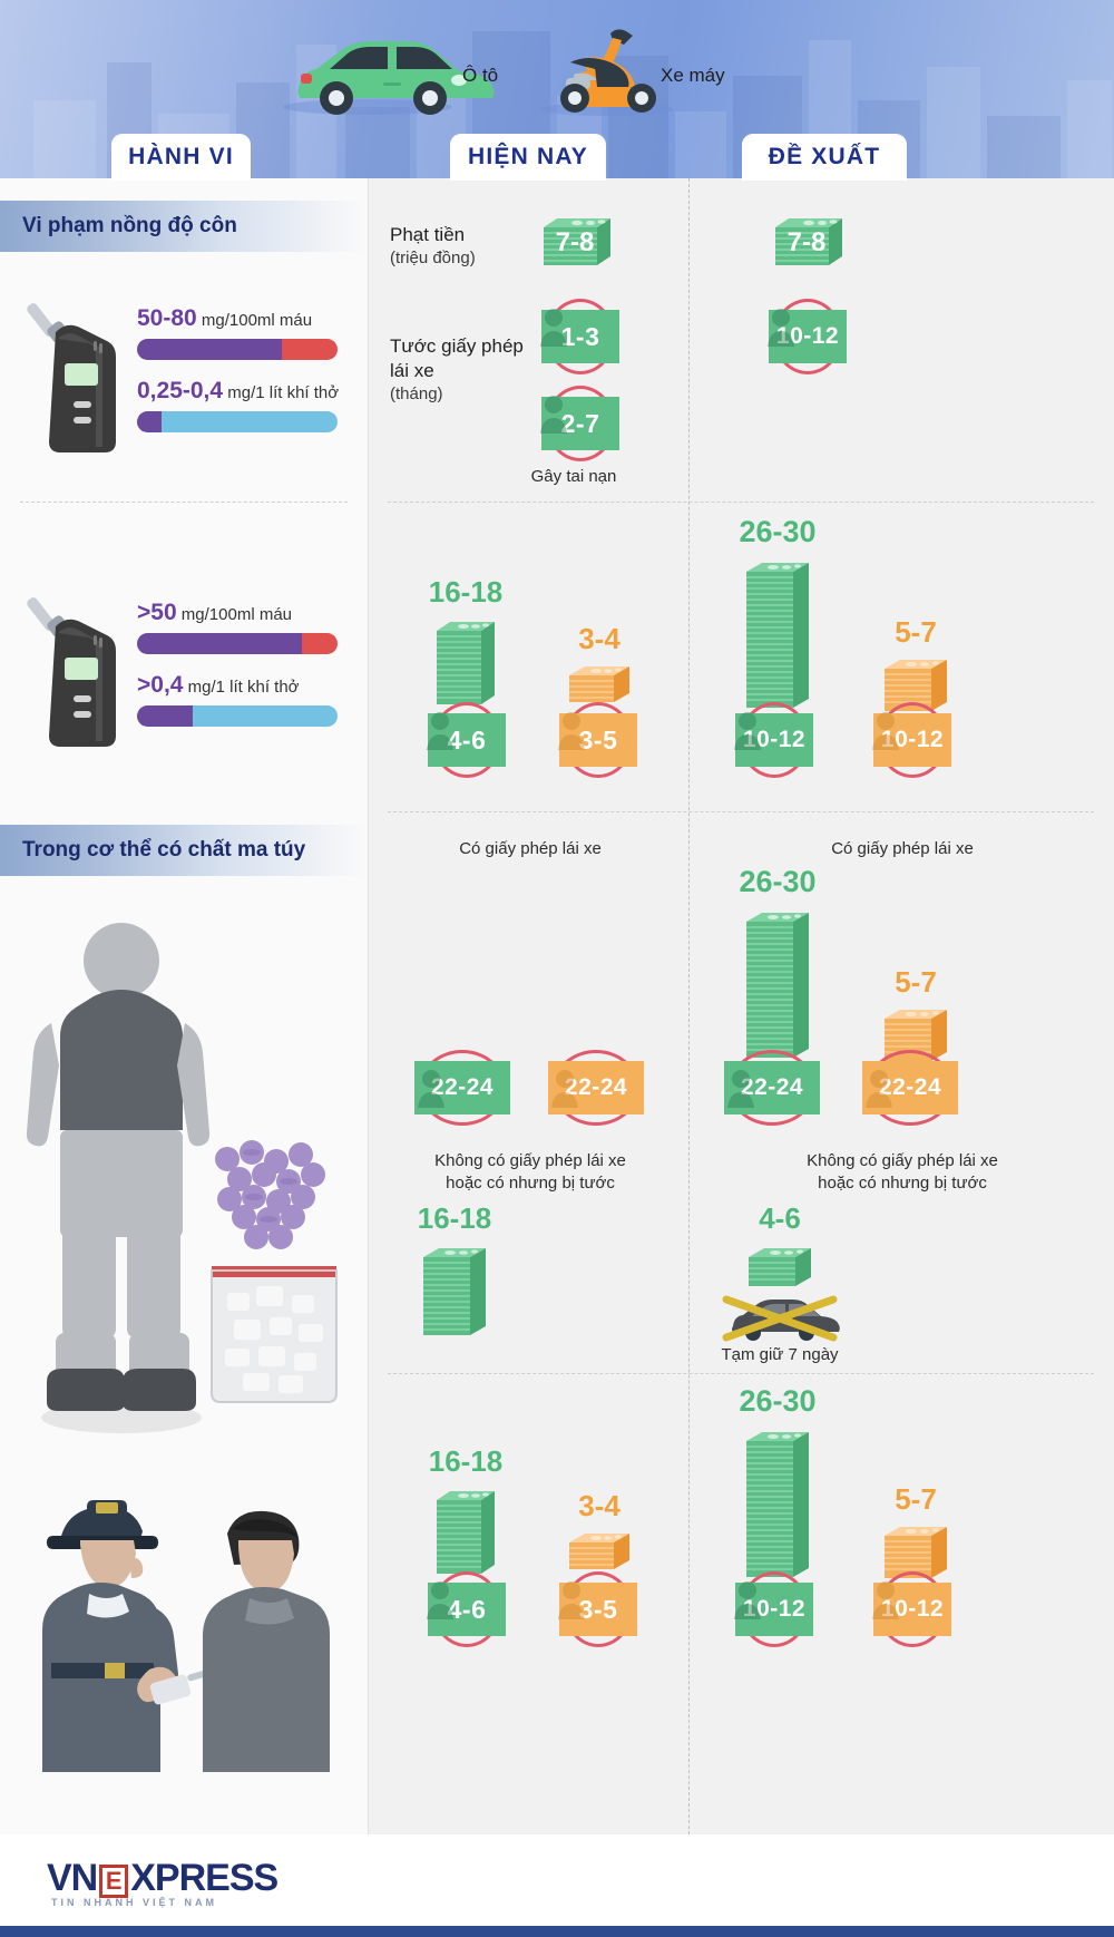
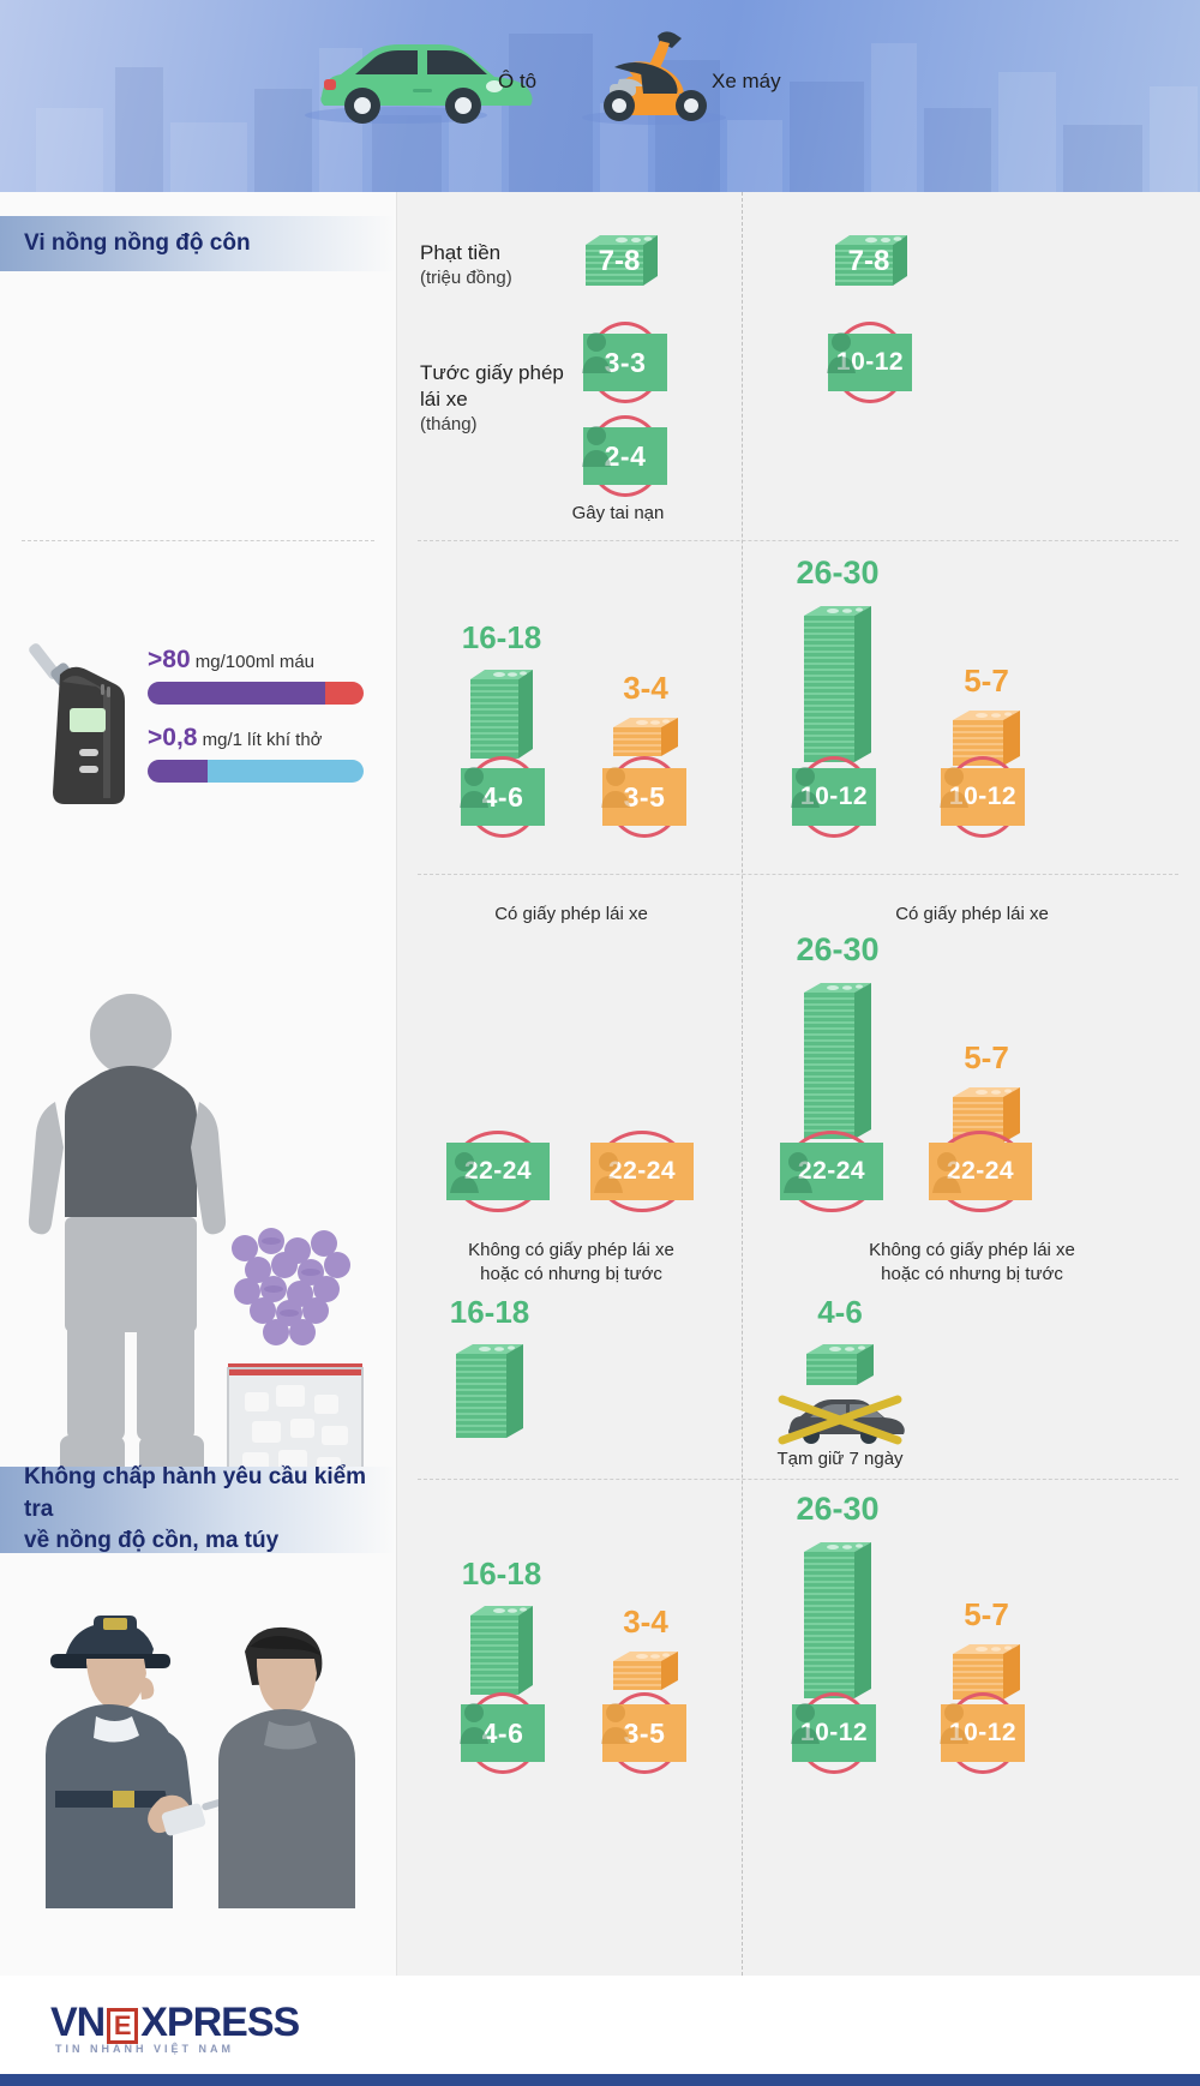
  Ô tô
  Xe máy
- HÀNH VI
- HIỆN NAY
- ĐỀ XUẤT
- Vi phạm nồng độ côn
+ Vi nồng nồng độ côn
- 50-80 mg/100ml máu
- 0,25-0,4 mg/1 lít khí thở
  Phạt tiền
  (triệu đồng)
  Tước giấy phép
  lái xe
  (tháng)
  7-8
- 1-3
+ 3-3
- 2-7
+ 2-4
  Gây tai nạn
  7-8
  10-12
- >50 mg/100ml máu
+ >80 mg/100ml máu
- >0,4 mg/1 lít khí thở
+ >0,8 mg/1 lít khí thở
  16-18
  3-4
  4-6
  3-5
  26-30
  5-7
  10-12
  10-12
- Trong cơ thể có chất ma túy
  Có giấy phép lái xe
  Có giấy phép lái xe
  22-24
  22-24
  26-30
  5-7
  22-24
  22-24
  Không có giấy phép lái xe
  hoặc có nhưng bị tước
  Không có giấy phép lái xe
  hoặc có nhưng bị tước
  16-18
  4-6
  Tạm giữ 7 ngày
+ Không chấp hành yêu cầu kiểm tra
+ về nồng độ cồn, ma túy
  16-18
  3-4
  4-6
  3-5
  26-30
  5-7
  10-12
  10-12
  VN
  E
  XPRESS
  TIN NHANH VIỆT NAM
